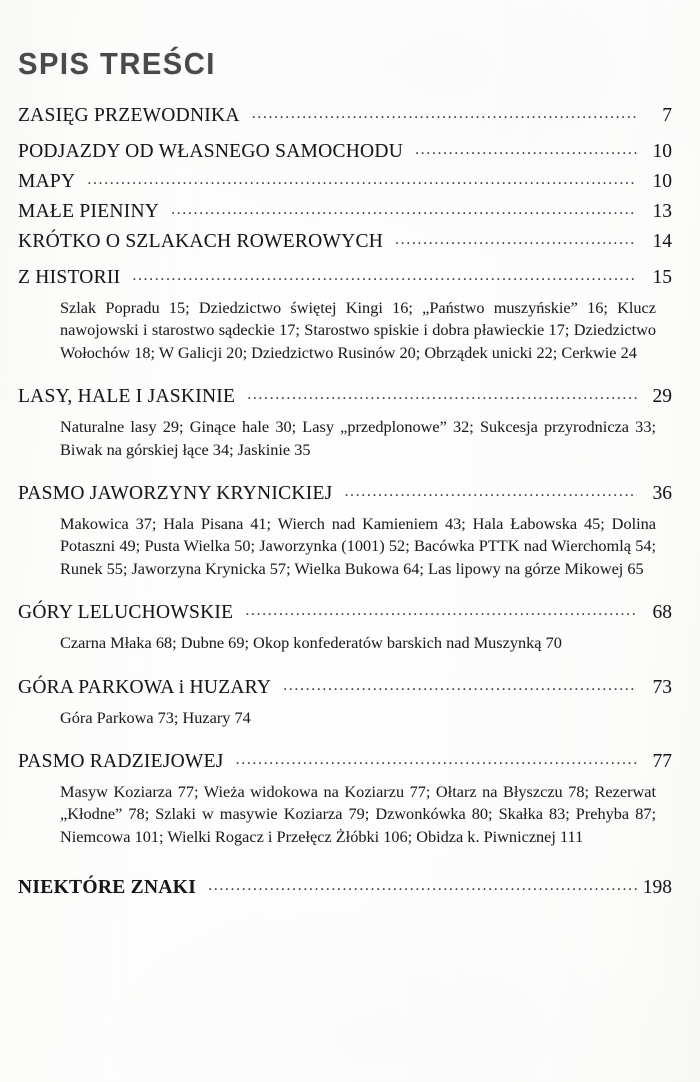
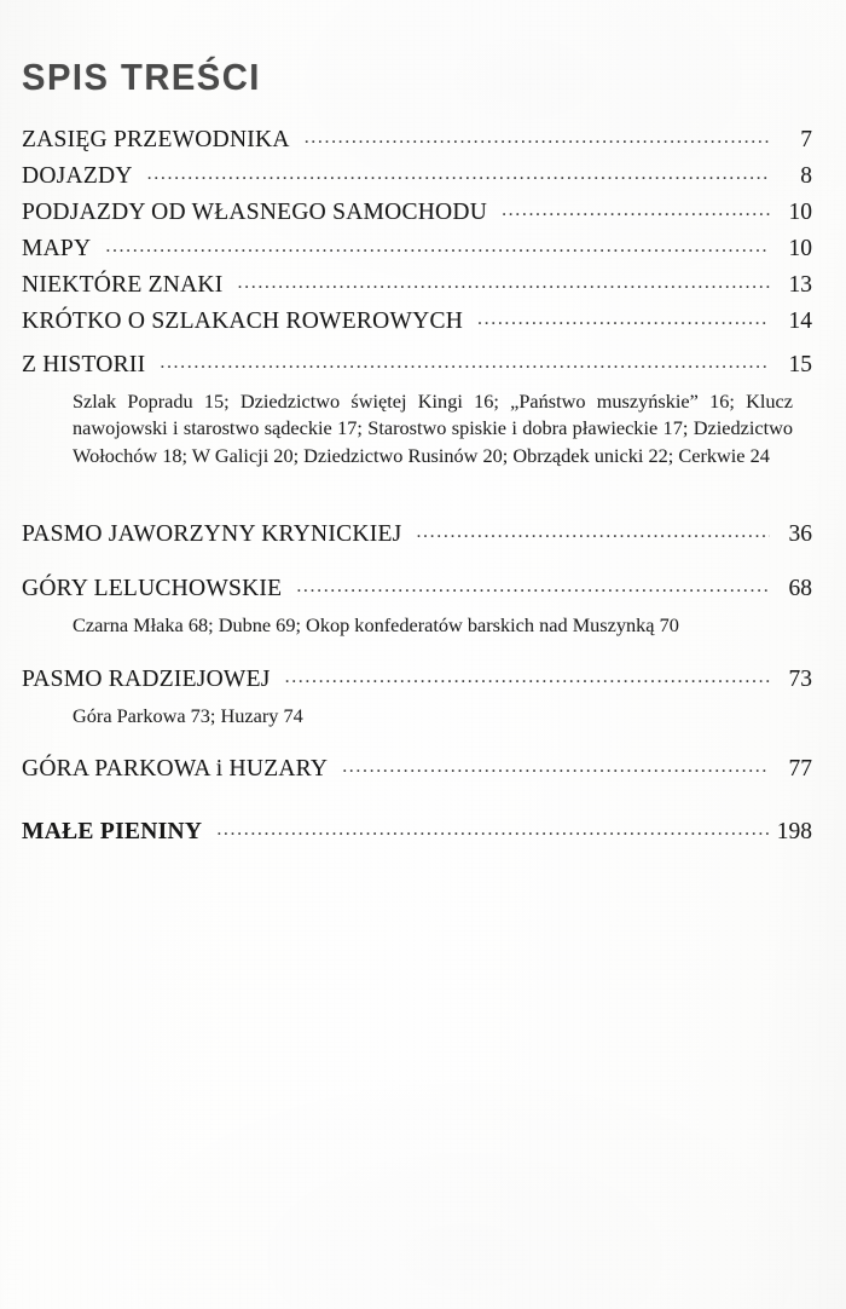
  SPIS TREŚCI
  ZASIĘG PRZEWODNIKA
  7
+ DOJAZDY
+ 8
  PODJAZDY OD WŁASNEGO SAMOCHODU
  10
  MAPY
  10
- MAŁE PIENINY
+ NIEKTÓRE ZNAKI
  13
  KRÓTKO O SZLAKACH ROWEROWYCH
  14
  Z HISTORII
  15
  Szlak Popradu 15; Dziedzictwo świętej Kingi 16; „Państwo muszyńskie” 16; Klucz nawojowski i starostwo sądeckie 17; Starostwo spiskie i dobra pławieckie 17; Dziedzictwo Wołochów 18; W Galicji 20; Dziedzictwo Rusinów 20; Obrządek unicki 22; Cerkwie 24
- LASY, HALE I JASKINIE
- 29
- Naturalne lasy 29; Ginące hale 30; Lasy „przedplonowe” 32; Sukcesja przyrodnicza 33; Biwak na górskiej łące 34; Jaskinie 35
  PASMO JAWORZYNY KRYNICKIEJ
  36
- Makowica 37; Hala Pisana 41; Wierch nad Kamieniem 43; Hala Łabowska 45; Dolina Potaszni 49; Pusta Wielka 50; Jaworzynka (1001) 52; Bacówka PTTK nad Wierchomlą 54; Runek 55; Jaworzyna Krynicka 57; Wielka Bukowa 64; Las lipowy na górze Mikowej 65
  GÓRY LELUCHOWSKIE
  68
  Czarna Młaka 68; Dubne 69; Okop konfederatów barskich nad Muszynką 70
- GÓRA PARKOWA i HUZARY
+ PASMO RADZIEJOWEJ
  73
  Góra Parkowa 73; Huzary 74
- PASMO RADZIEJOWEJ
+ GÓRA PARKOWA i HUZARY
  77
- Masyw Koziarza 77; Wieża widokowa na Koziarzu 77; Ołtarz na Błyszczu 78; Rezerwat „Kłodne” 78; Szlaki w masywie Koziarza 79; Dzwonkówka 80; Skałka 83; Prehyba 87; Niemcowa 101; Wielki Rogacz i Przełęcz Żłóbki 106; Obidza k. Piwnicznej 111
- NIEKTÓRE ZNAKI
+ MAŁE PIENINY
  198
